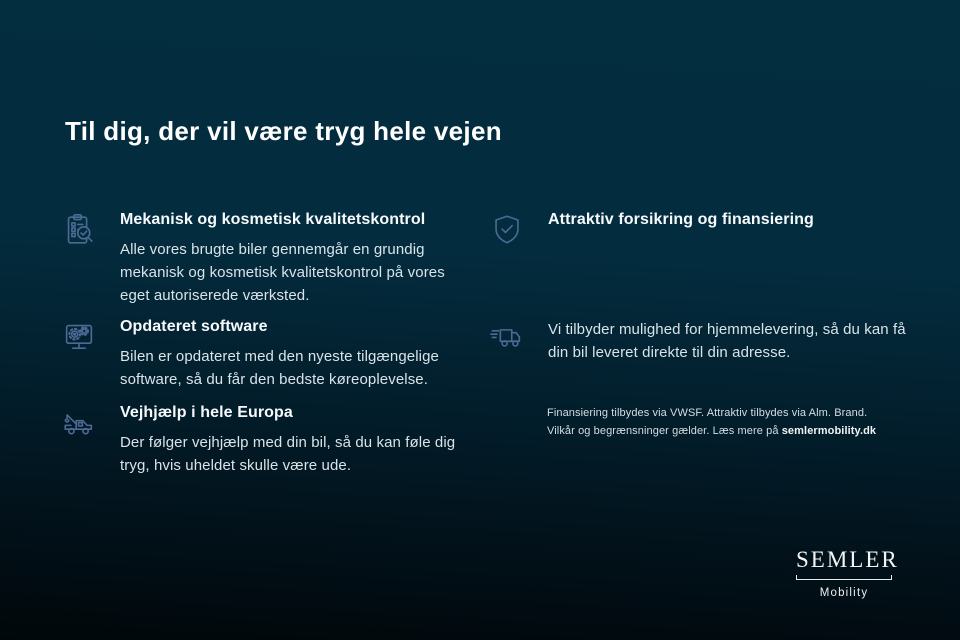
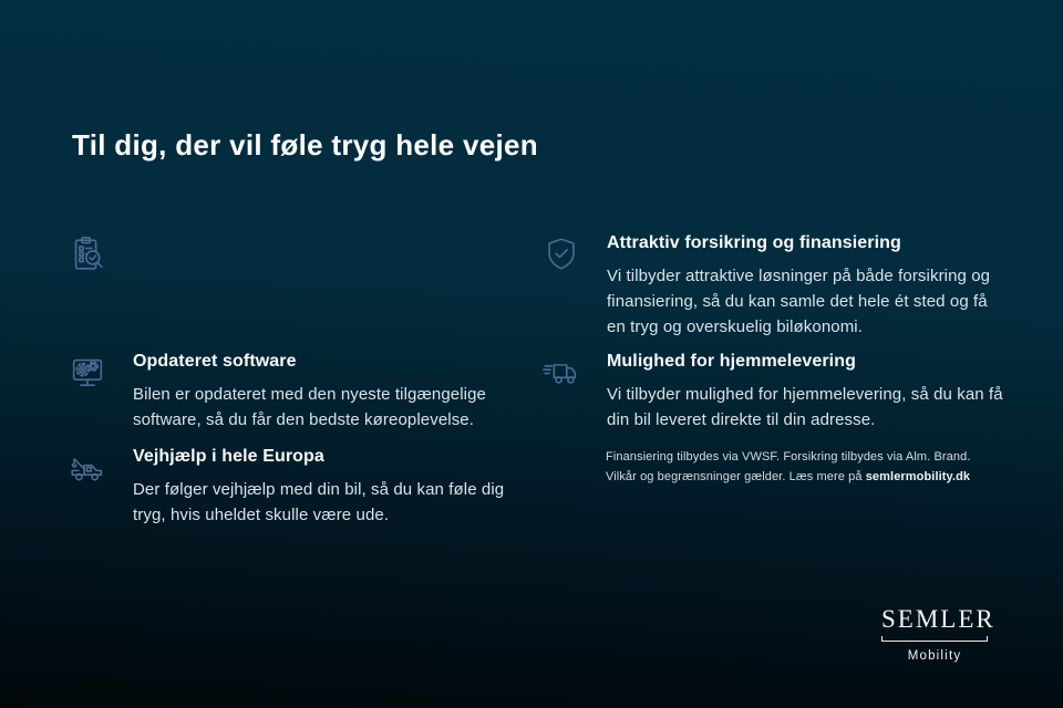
- Til dig, der vil være tryg hele vejen
+ Til dig, der vil føle tryg hele vejen
- Mekanisk og kosmetisk kvalitetskontrol
- Alle vores brugte biler gennemgår en grundig
- mekanisk og kosmetisk kvalitetskontrol på vores
- eget autoriserede værksted.
  Opdateret software
  Bilen er opdateret med den nyeste tilgængelige
  software, så du får den bedste køreoplevelse.
  Vejhjælp i hele Europa
  Der følger vejhjælp med din bil, så du kan føle dig
  tryg, hvis uheldet skulle være ude.
  Attraktiv forsikring og finansiering
+ Vi tilbyder attraktive løsninger på både forsikring og
+ finansiering, så du kan samle det hele ét sted og få
+ en tryg og overskuelig biløkonomi.
+ Mulighed for hjemmelevering
  Vi tilbyder mulighed for hjemmelevering, så du kan få
  din bil leveret direkte til din adresse.
- Finansiering tilbydes via VWSF. Attraktiv tilbydes via Alm. Brand.
+ Finansiering tilbydes via VWSF. Forsikring tilbydes via Alm. Brand.
  Vilkår og begrænsninger gælder. Læs mere på semlermobility.dk
  SEMLER
  Mobility
